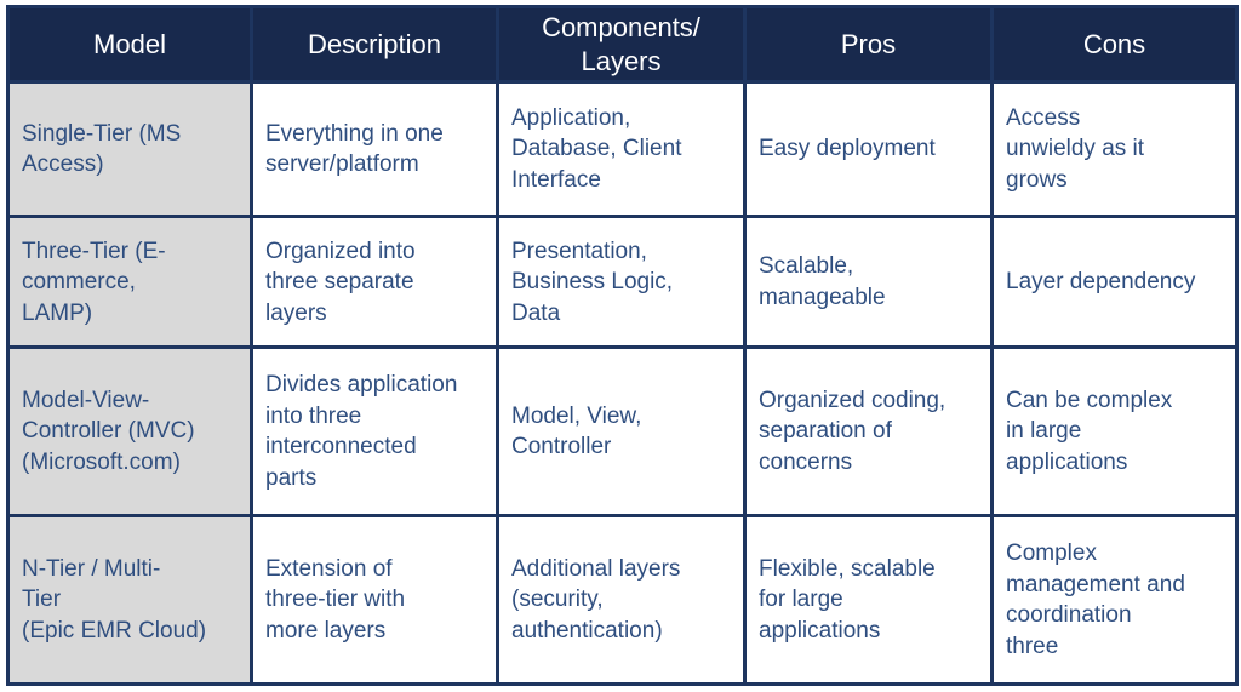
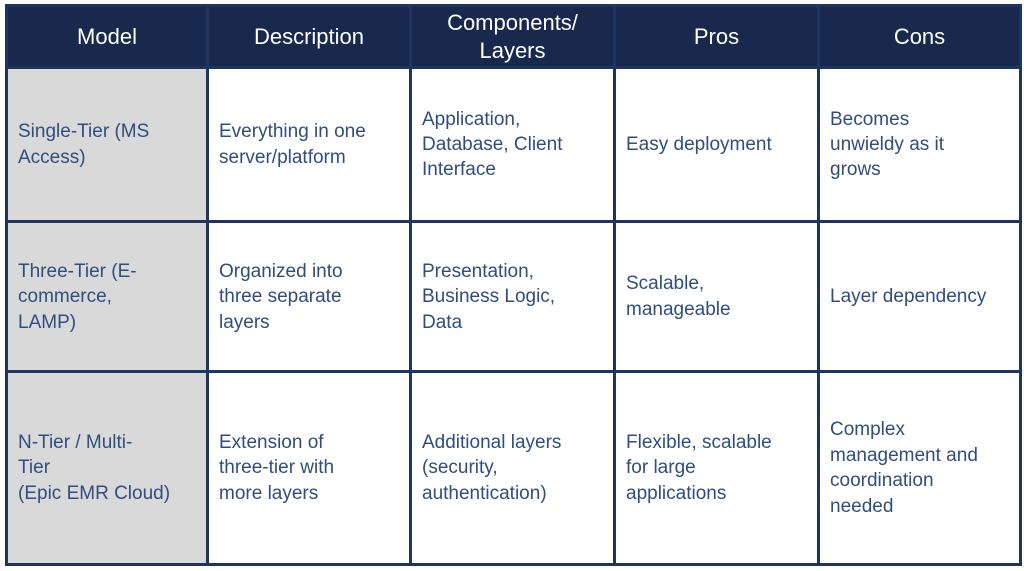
  Model	Description	Components/ Layers	Pros	Cons
- Single-Tier (MS Access)	Everything in one server/platform	Application, Database, Client Interface	Easy deployment	Access unwieldy as it grows
+ Single-Tier (MS Access)	Everything in one server/platform	Application, Database, Client Interface	Easy deployment	Becomes unwieldy as it grows
  Three-Tier (E- commerce, LAMP)	Organized into three separate layers	Presentation, Business Logic, Data	Scalable, manageable	Layer dependency
- Model-View- Controller (MVC) (Microsoft.com)	Divides application into three interconnected parts	Model, View, Controller	Organized coding, separation of concerns	Can be complex in large applications
- N-Tier / Multi- Tier (Epic EMR Cloud)	Extension of three-tier with more layers	Additional layers (security, authentication)	Flexible, scalable for large applications	Complex management and coordination three
+ N-Tier / Multi- Tier (Epic EMR Cloud)	Extension of three-tier with more layers	Additional layers (security, authentication)	Flexible, scalable for large applications	Complex management and coordination needed
